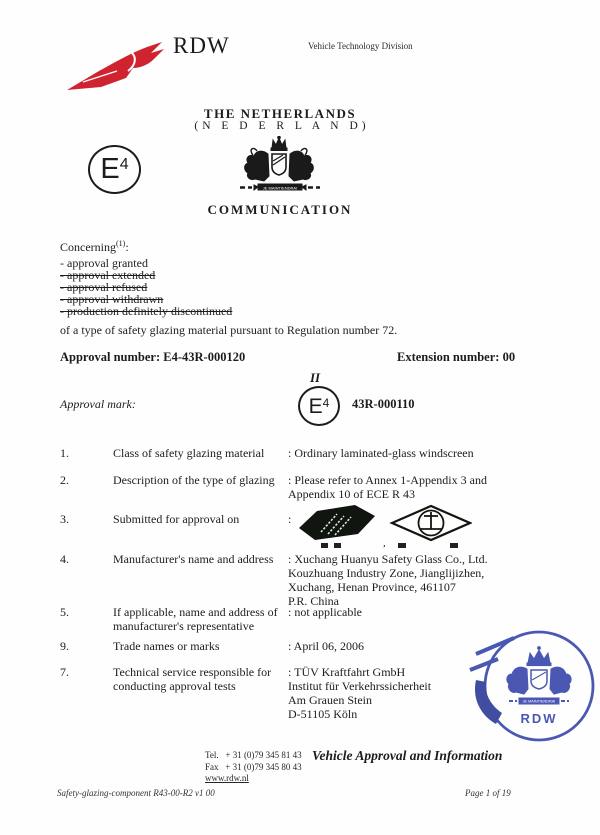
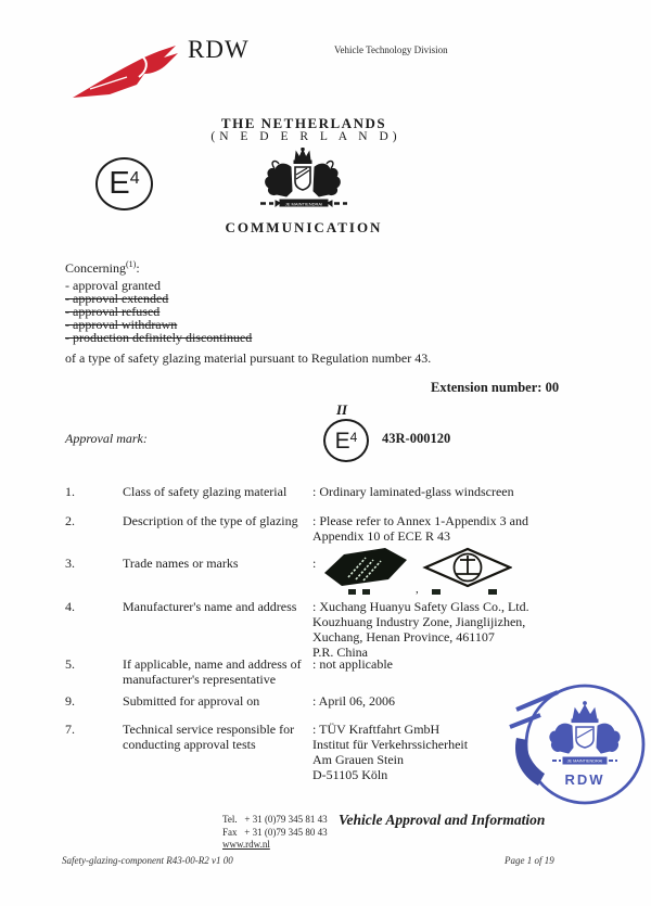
  RDW
  Vehicle Technology Division
  THE NETHERLANDS
  (N E D E R L A N D)
  E
  4
  COMMUNICATION
  Concerning(1):
  - approval granted
  - approval extended
  - approval refused
  - approval withdrawn
  - production definitely discontinued
- of a type of safety glazing material pursuant to Regulation number 72.
+ of a type of safety glazing material pursuant to Regulation number 43.
- Approval number: E4-43R-000120
  Extension number: 00
  Approval mark:
  II
  E
  4
- 43R-000110
+ 43R-000120
  1.
  Class of safety glazing material
  : Ordinary laminated-glass windscreen
  2.
  Description of the type of glazing
  : Please refer to Annex 1-Appendix 3 and
  Appendix 10 of ECE R 43
  3.
- Submitted for approval on
+ Trade names or marks
  :
  ,
  4.
  Manufacturer's name and address
  : Xuchang Huanyu Safety Glass Co., Ltd.
  Kouzhuang Industry Zone, Jianglijizhen,
  Xuchang, Henan Province, 461107
  P.R. China
  5.
  If applicable, name and address of
  manufacturer's representative
  : not applicable
  9.
- Trade names or marks
+ Submitted for approval on
  : April 06, 2006
  7.
  Technical service responsible for
  conducting approval tests
  : TÜV Kraftfahrt GmbH
  Institut für Verkehrssicherheit
  Am Grauen Stein
  D-51105 Köln
  RDW
  Tel. + 31 (0)79 345 81 43
  Fax + 31 (0)79 345 80 43
  www.rdw.nl
  Vehicle Approval and Information
  Safety-glazing-component R43-00-R2 v1 00
  Page 1 of 19
